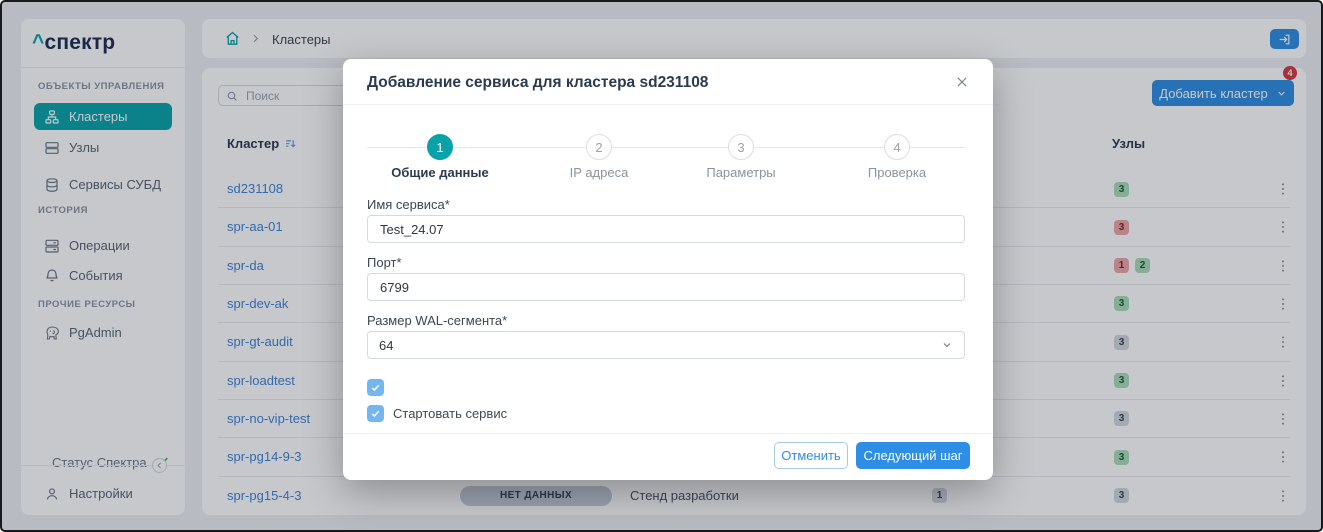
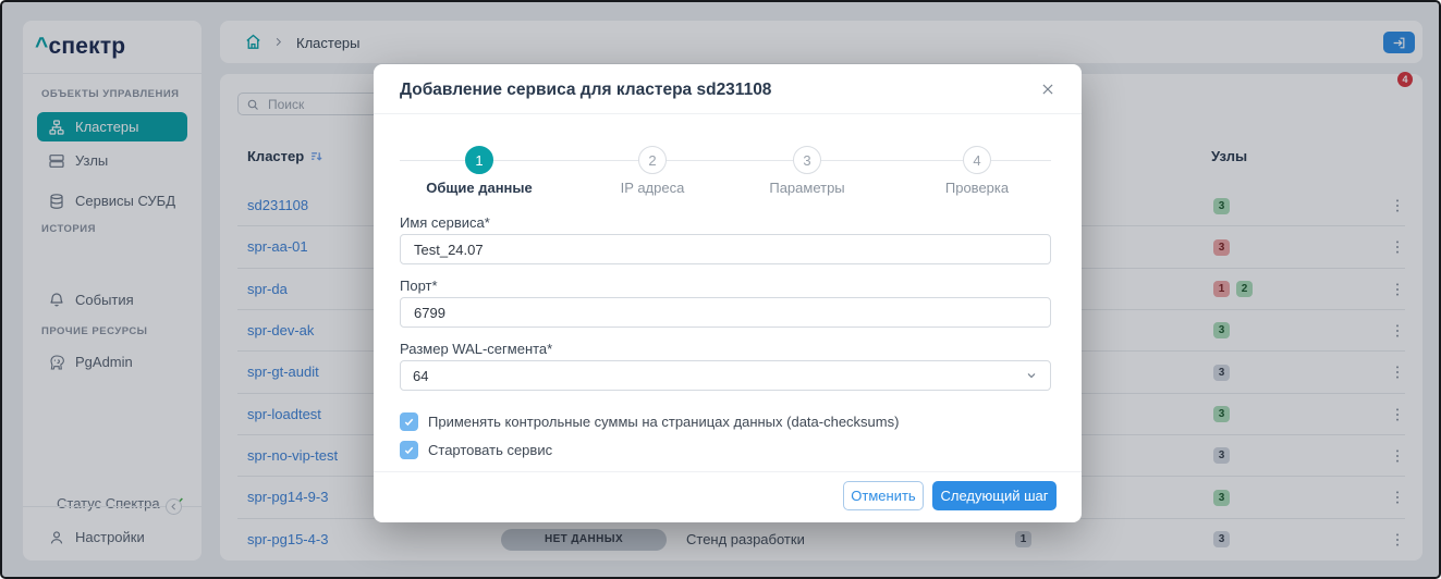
  ^спектр
  ОБЪЕКТЫ УПРАВЛЕНИЯ
  Кластеры
  Узлы
  Сервисы СУБД
  ИСТОРИЯ
- Операции
  События
  ПРОЧИЕ РЕСУРСЫ
  PgAdmin
  Статус Спектра
  Настройки
  Кластеры
  Поиск
- Добавить кластер
  4
  Кластер
  Узлы
  sd231108
  3
  spr-aa-01
  3
  spr-da
  1
  2
  spr-dev-ak
  3
  spr-gt-audit
  3
  spr-loadtest
  3
  spr-no-vip-test
  3
  spr-pg14-9-3
  3
  spr-pg15-4-3
  НЕТ ДАННЫХ
  Стенд разработки
  1
  3
  Добавление сервиса для кластера sd231108
  1
  2
  3
  4
  Общие данные
  IP адреса
  Параметры
  Проверка
  Имя сервиса*
  Test_24.07
  Порт*
  6799
  Размер WAL-сегмента*
  64
+ Применять контрольные суммы на страницах данных (data-checksums)
  Стартовать сервис
  Отменить
  Следующий шаг
